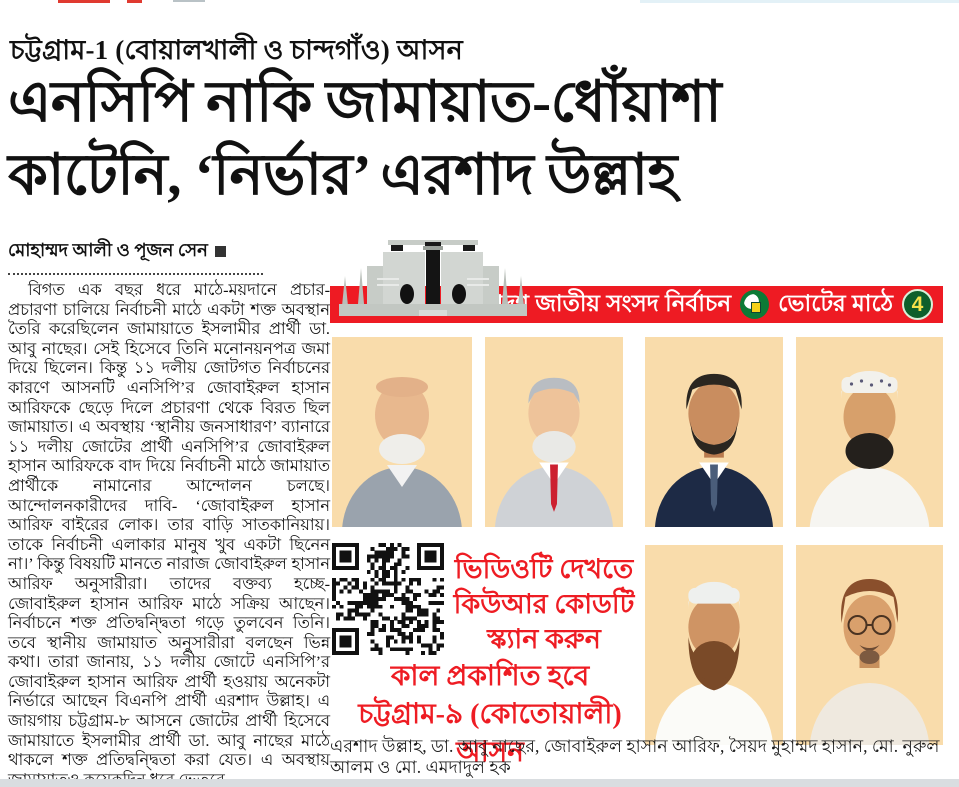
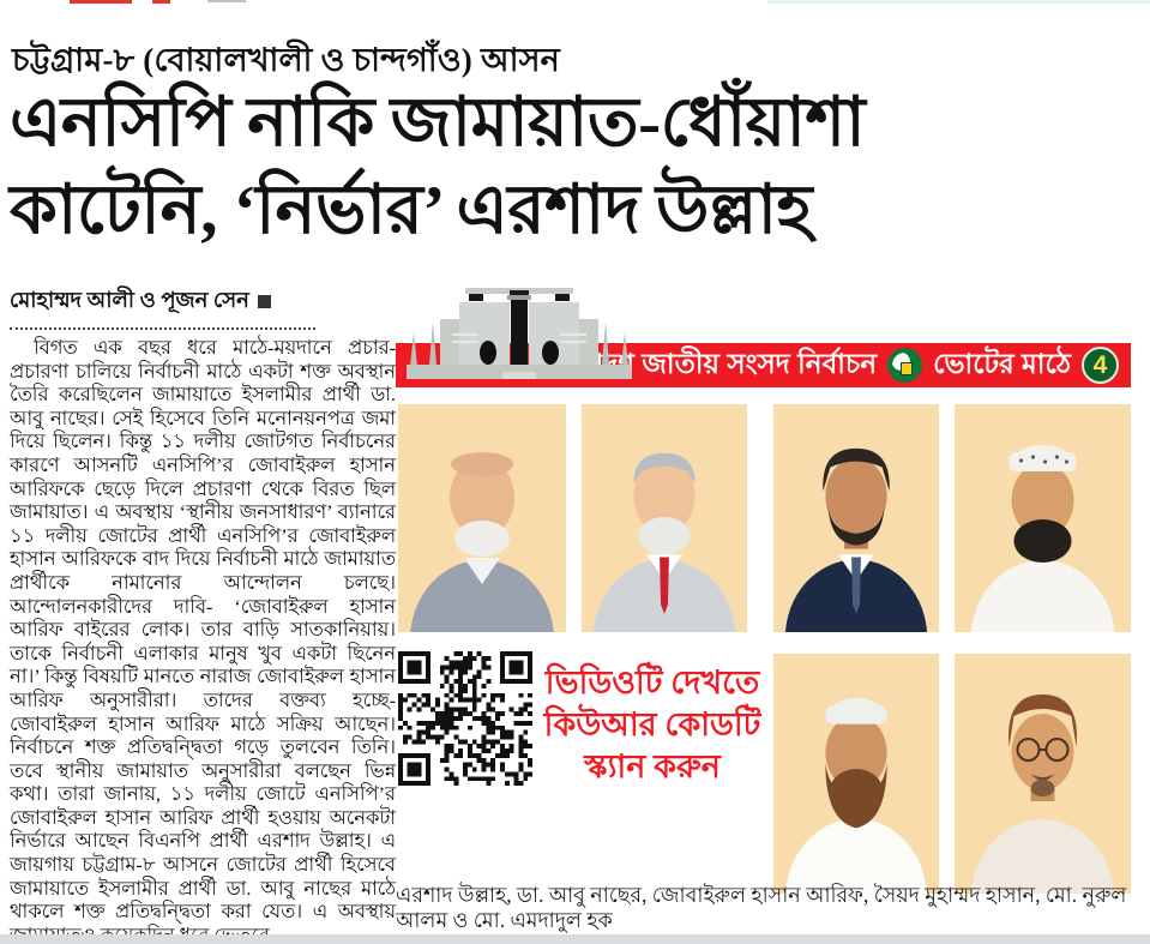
- চট্টগ্রাম-1 (বোয়ালখালী ও চান্দগাঁও) আসন
+ চট্টগ্রাম-৮ (বোয়ালখালী ও চান্দগাঁও) আসন
  এনসিপি নাকি জামায়াত-ধোঁয়াশা
  কাটেনি, ‘নির্ভার’ এরশাদ উল্লাহ
  মোহাম্মদ আলী ও পূজন সেন
  বিগত এক বছর ধরে মাঠে-ময়দানে প্রচার-প্রচারণা চালিয়ে নির্বাচনী মাঠে একটা শক্ত অবস্থান তৈরি করেছিলেন জামায়াতে ইসলামীর প্রার্থী ডা. আবু নাছের। সেই হিসেবে তিনি মনোনয়নপত্র জমা দিয়ে ছিলেন। কিন্তু ১১ দলীয় জোটগত নির্বাচনের কারণে আসনটি এনসিপি’র জোবাইরুল হাসান আরিফকে ছেড়ে দিলে প্রচারণা থেকে বিরত ছিল জামায়াত। এ অবস্থায় ‘স্থানীয় জনসাধারণ’ ব্যানারে ১১ দলীয় জোটের প্রার্থী এনসিপি’র জোবাইরুল হাসান আরিফকে বাদ দিয়ে নির্বাচনী মাঠে জামায়াত প্রার্থীকে নামানোর আন্দোলন চলছে। আন্দোলনকারীদের দাবি- ‘জোবাইরুল হাসান আরিফ বাইরের লোক। তার বাড়ি সাতকানিয়ায়। তাকে নির্বাচনী এলাকার মানুষ খুব একটা ছিনেন না।’ কিন্তু বিষয়টি মানতে নারাজ জোবাইরুল হাসান আরিফ অনুসারীরা। তাদের বক্তব্য হচ্ছে- জোবাইরুল হাসান আরিফ মাঠে সক্রিয় আছেন। নির্বাচনে শক্ত প্রতিদ্বন্দ্বিতা গড়ে তুলবেন তিনি। তবে স্থানীয় জামায়াত অনুসারীরা বলছেন ভিন্ন কথা। তারা জানায়, ১১ দলীয় জোটে এনসিপি’র জোবাইরুল হাসান আরিফ প্রার্থী হওয়ায় অনেকটা নির্ভারে আছেন বিএনপি প্রার্থী এরশাদ উল্লাহ। এ জায়গায় চট্টগ্রাম-৮ আসনে জোটের প্রার্থী হিসেবে জামায়াতে ইসলামীর প্রার্থী ডা. আবু নাছের মাঠে থাকলে শক্ত প্রতিদ্বন্দ্বিতা করা যেত। এ অবস্থায়
  দ জাতীয় সংসদ নির্বাচন
  ভোটের মাঠে
  4
  ভিডিওটি দেখতে
  কিউআর কোডটি
  স্ক্যান করুন
- কাল প্রকাশিত হবে
- চট্টগ্রাম-৯ (কোতোয়ালী) আসন
  এরশাদ উল্লাহ, ডা. আবু নাছের, জোবাইরুল হাসান আরিফ, সৈয়দ মুহাম্মদ হাসান, মো. নুরুল আলম ও মো. এমদাদুল হক
